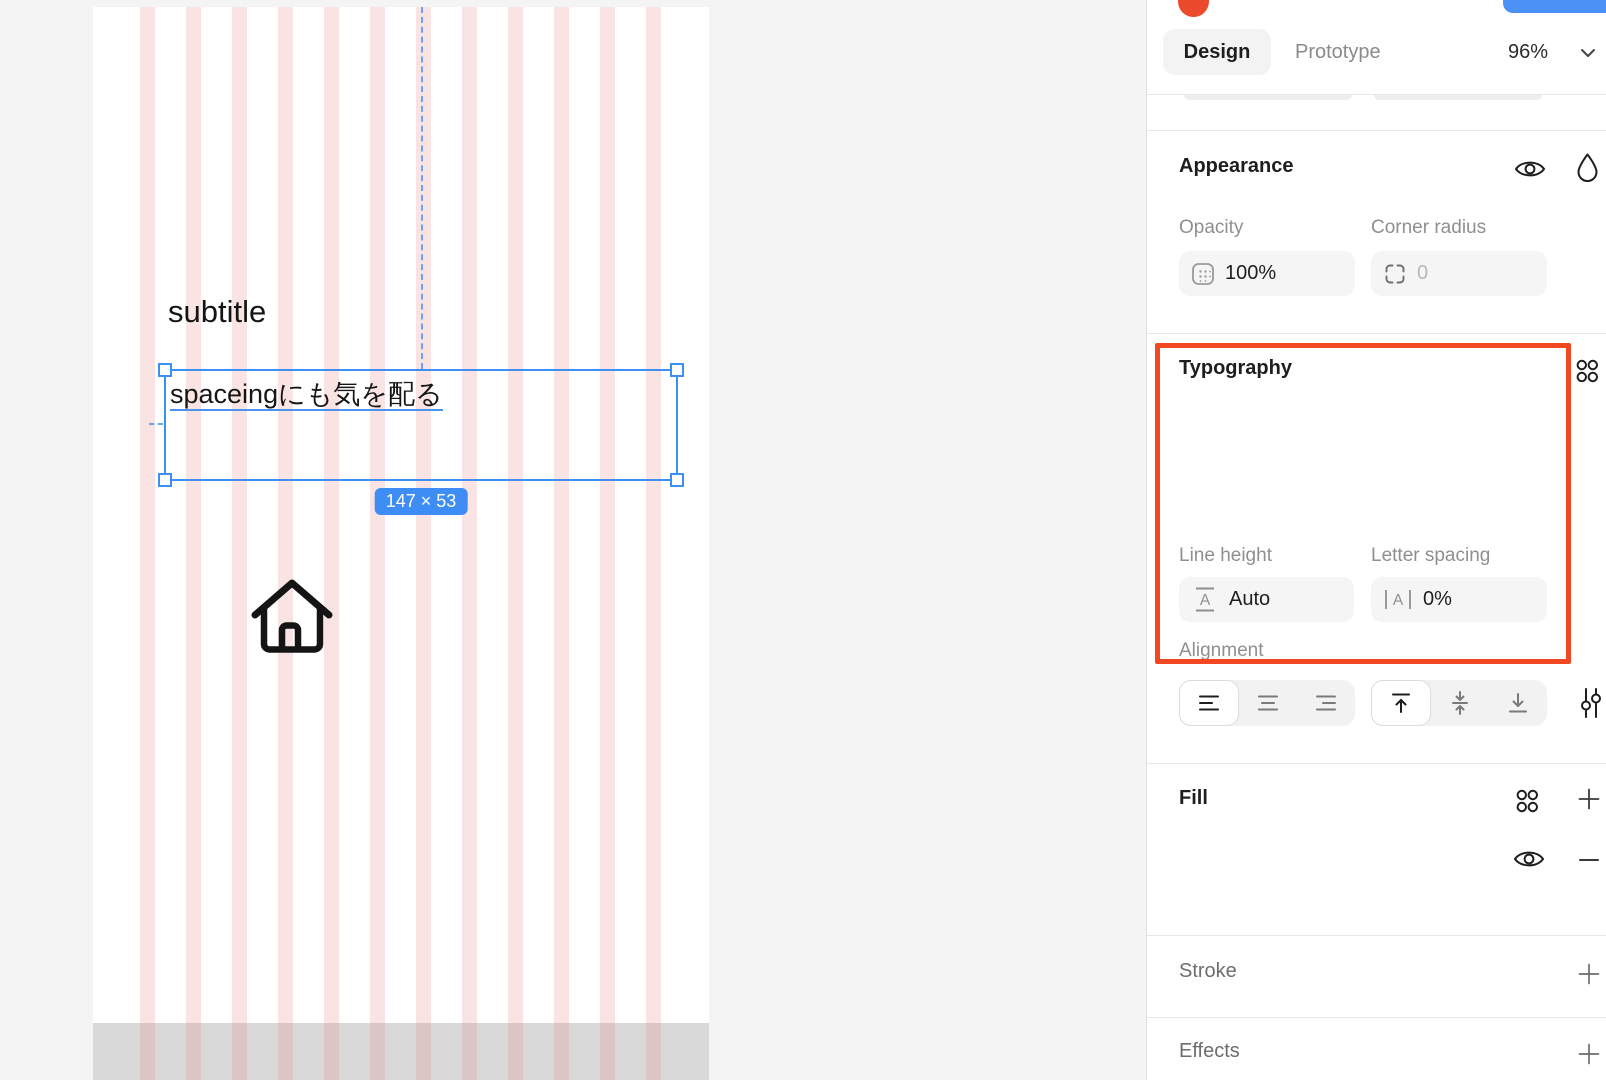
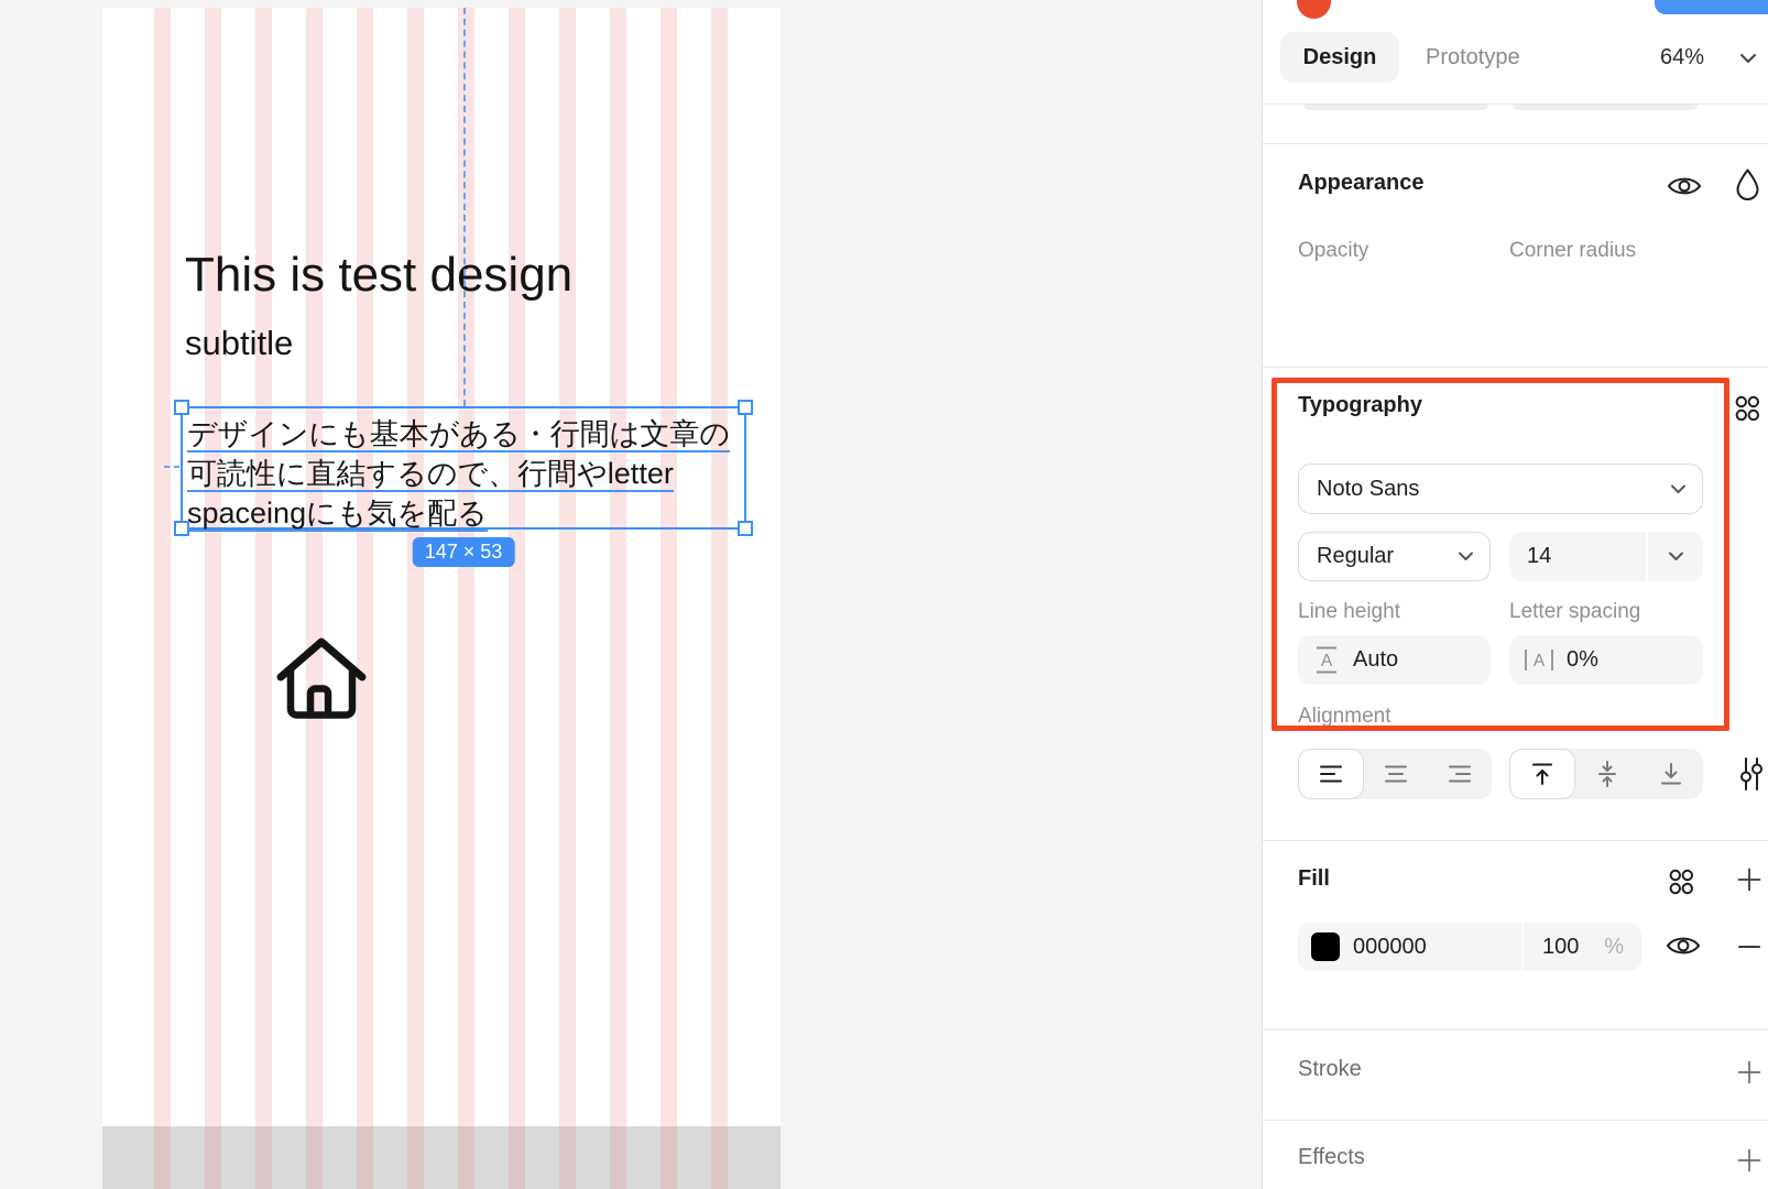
+ This is test design
  subtitle
+ デザインにも基本がある・行間は文章の
+ 可読性に直結するので、行間やletter
  spaceingにも気を配る
  147 × 53
  Design
  Prototype
- 96%
+ 64%
  Appearance
  Opacity
  Corner radius
- 100%
- 0
  Typography
+ Noto Sans
+ Regular
+ 14
  Line height
  Letter spacing
  A
  Auto
  A
  0%
  Alignment
  Fill
+ 000000
+ 100
+ %
  Stroke
  Effects
